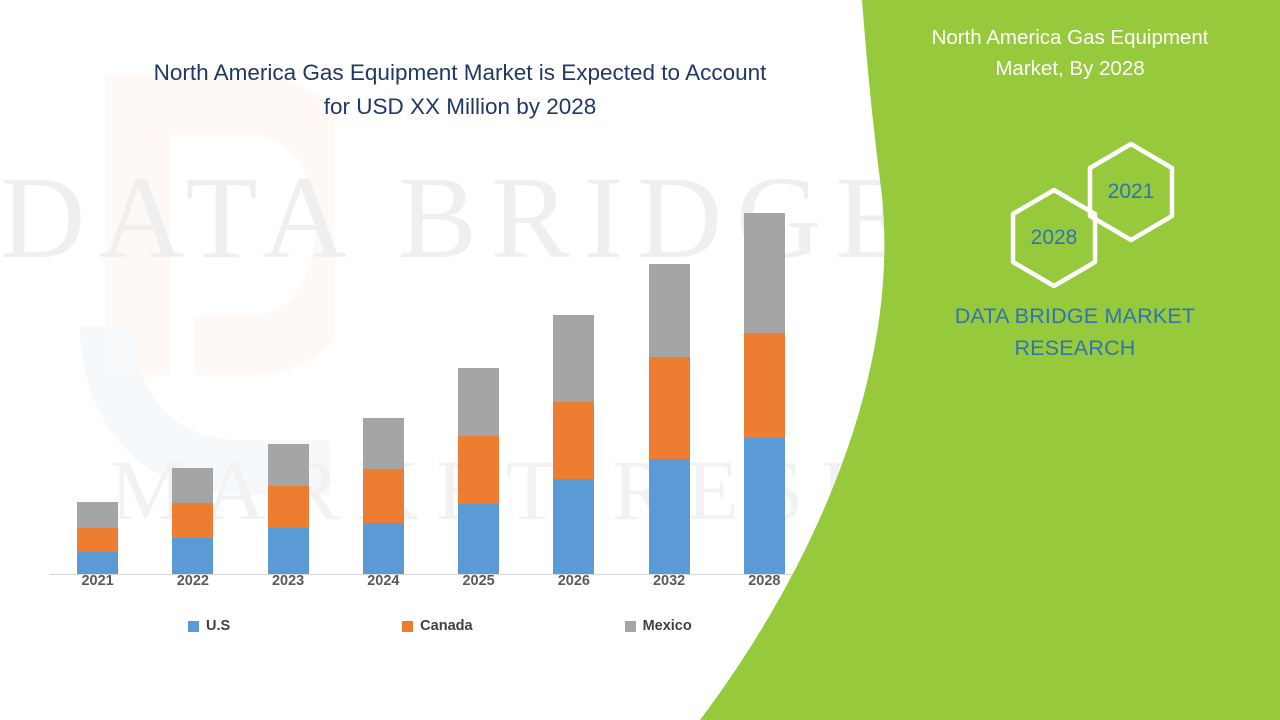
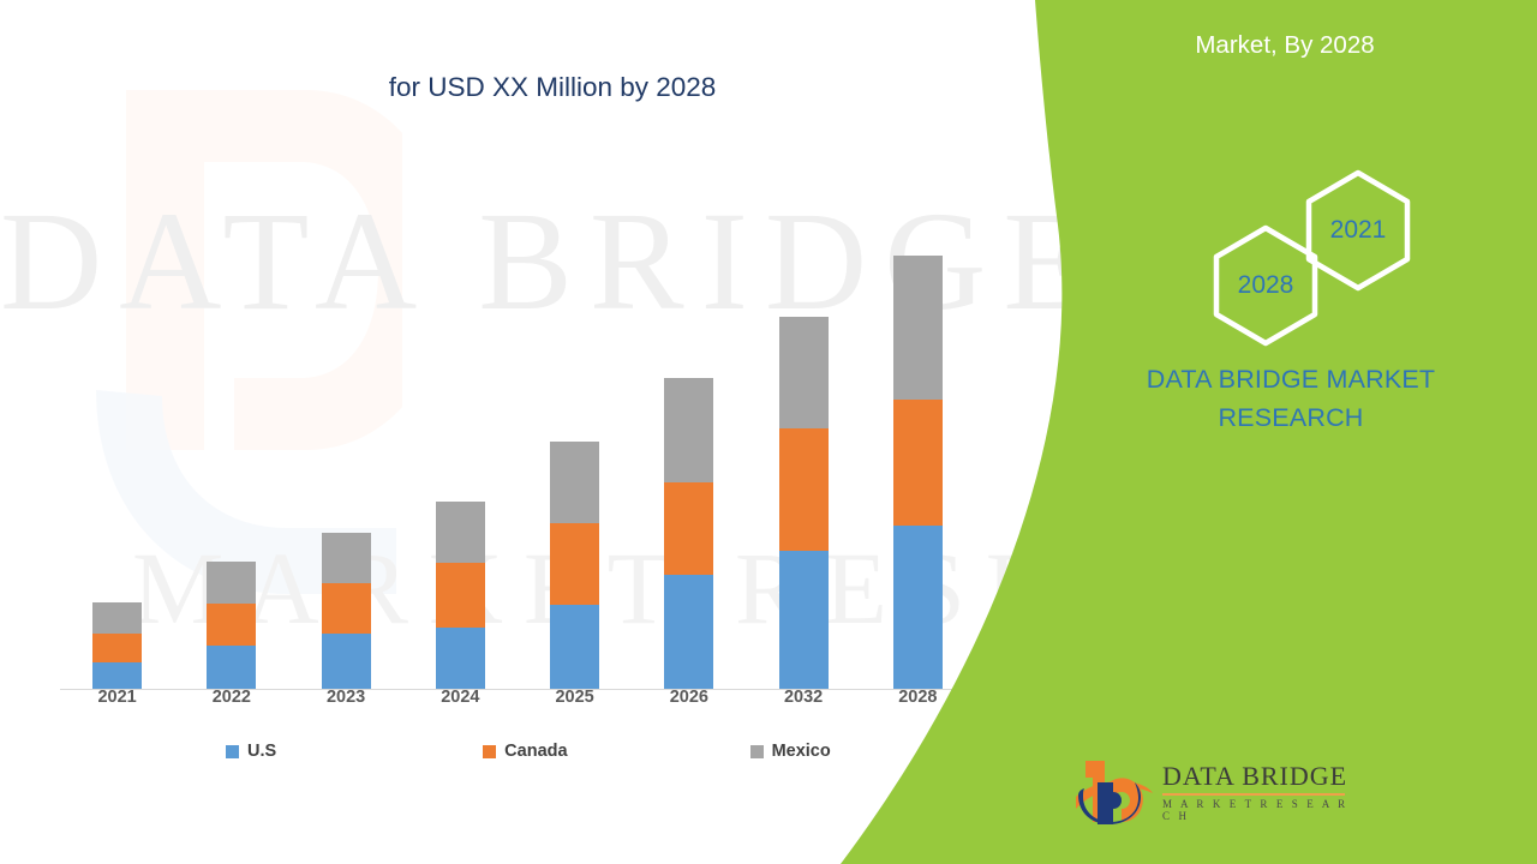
  DATA BRIDG
- North America Gas Equipment Market is Expected to Account
  for USD XX Million by 2028
  2021
  2022
  2023
  2024
  2025
  2026
  2032
  2028
  U.S
  Canada
  Mexico
- North America Gas Equipment
  Market, By 2028
  2021
  2028
  DATA BRIDGE MARKET
  RESEARCH
+ DATA BRIDGE
+ M A R K E T R E S E A R C H
